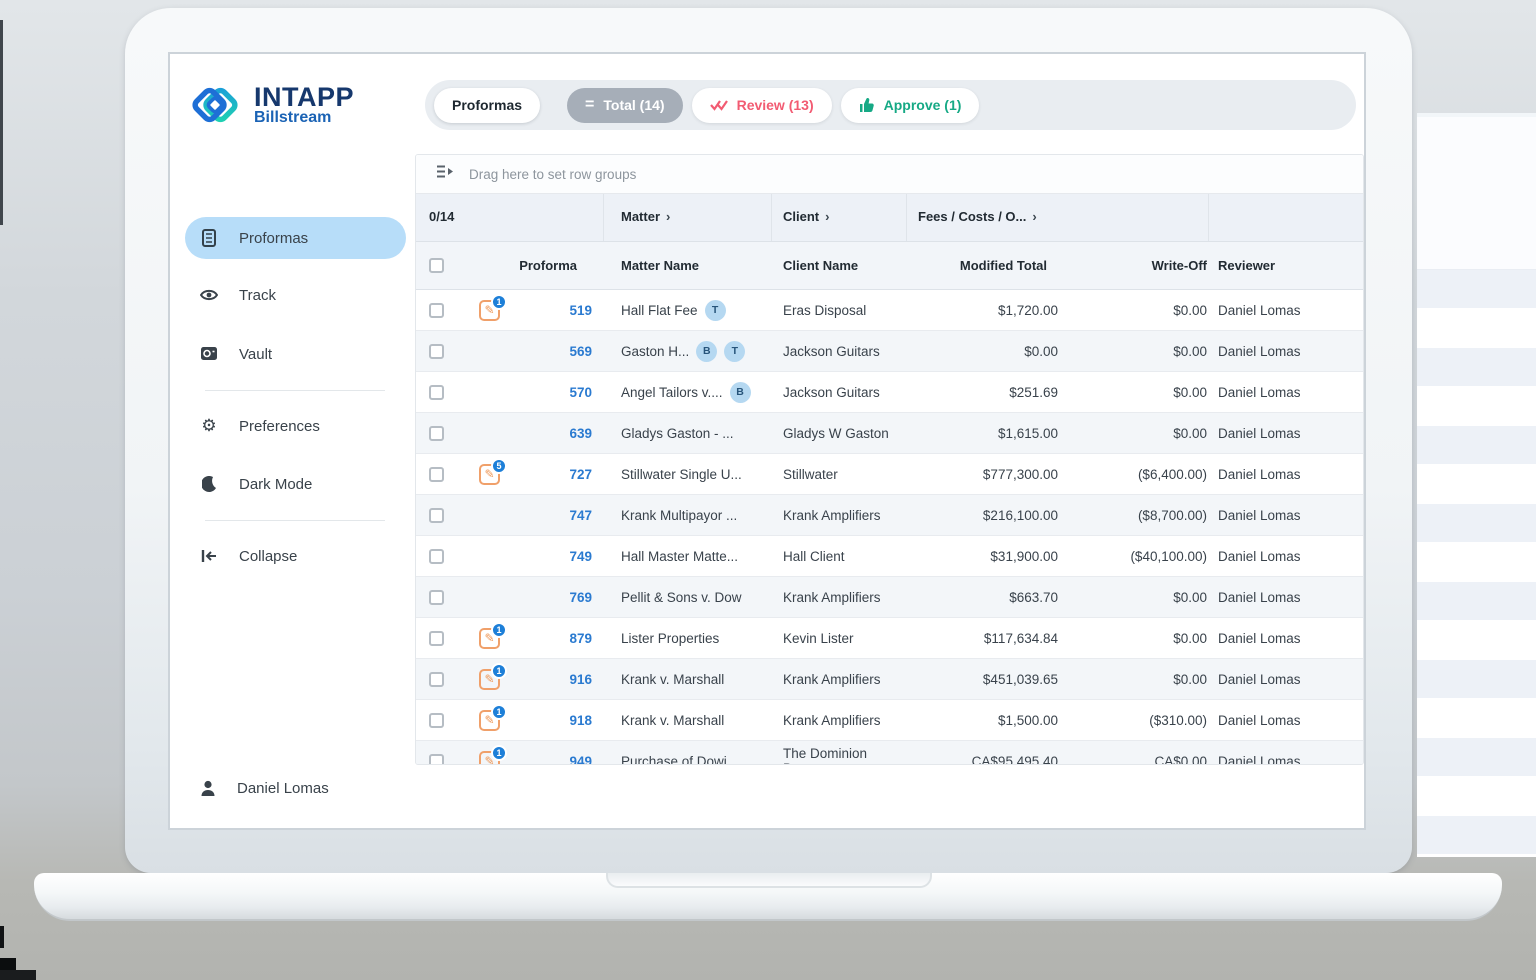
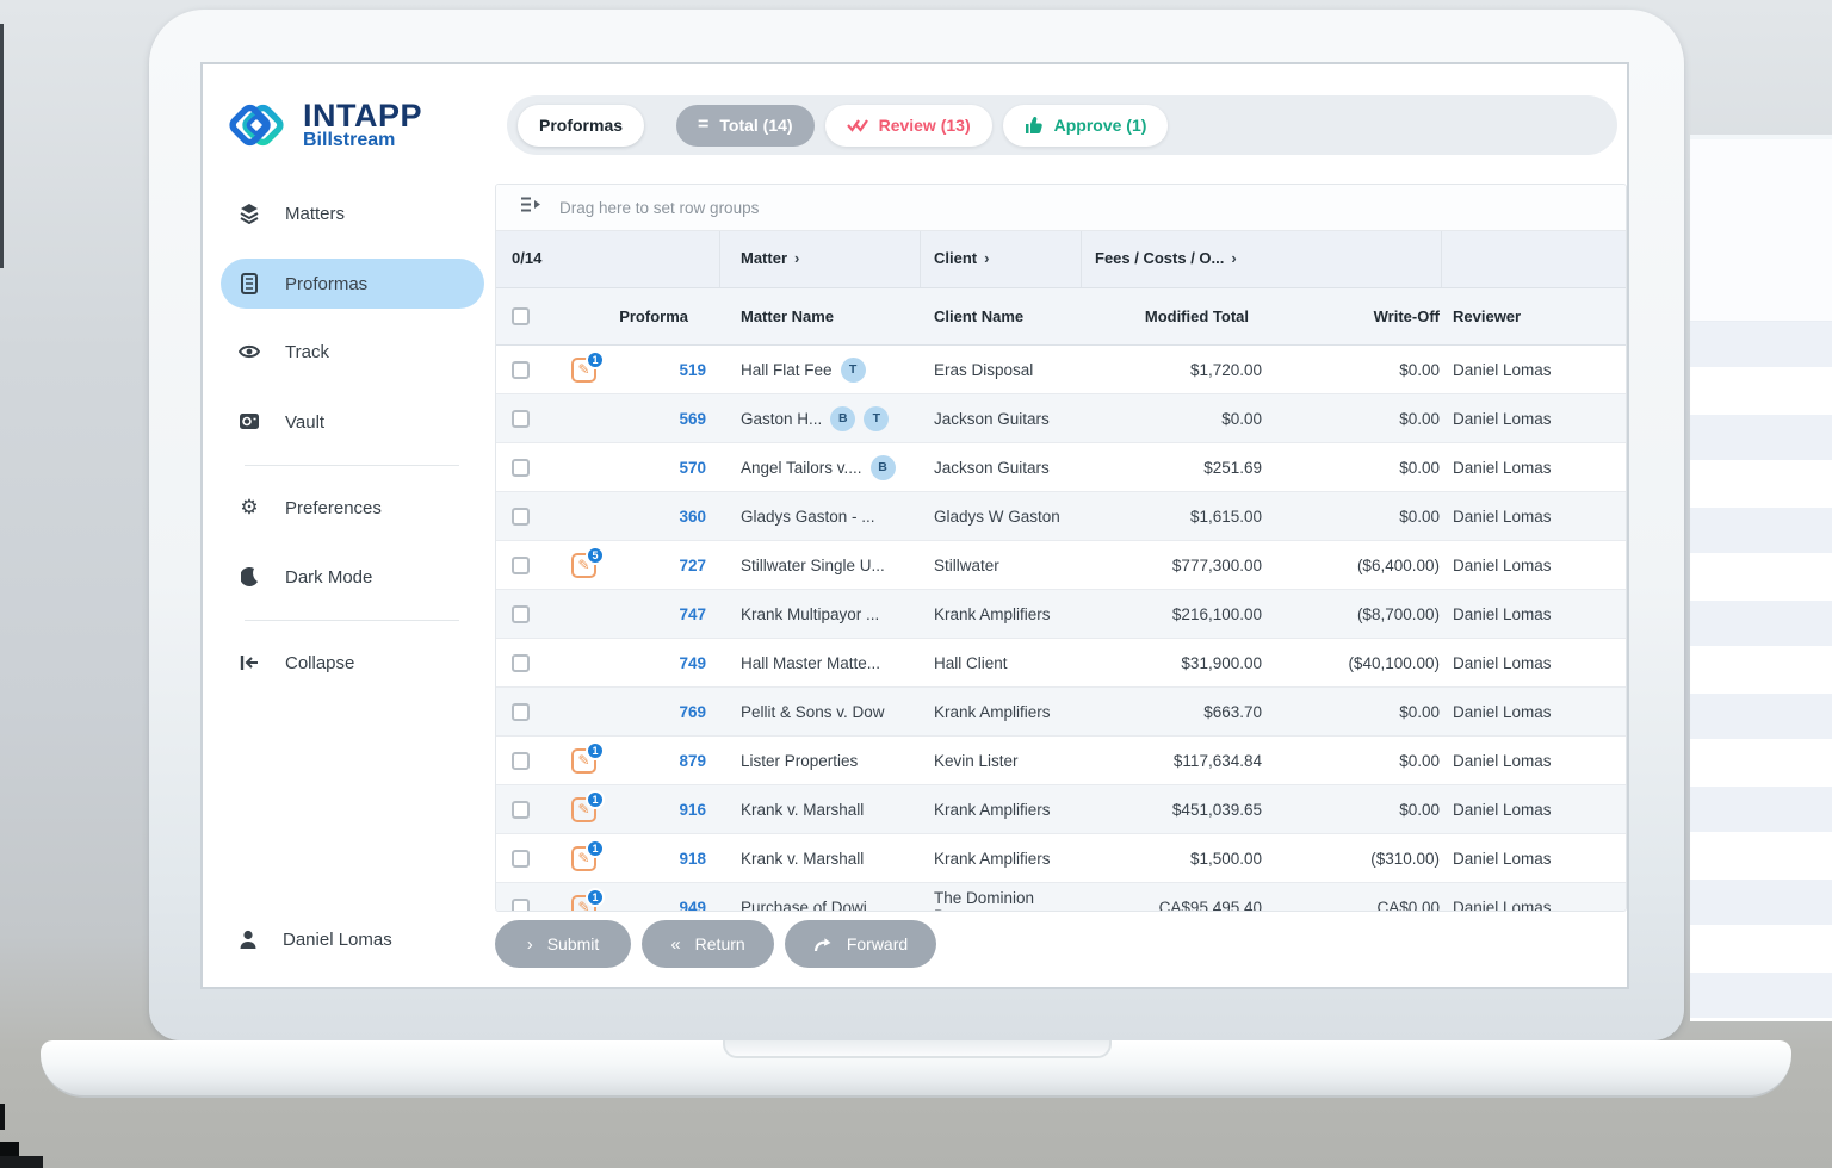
  INTAPP
  Billstream
+ Matters
  Proformas
  Track
  Vault
  ⚙
  Preferences
  Dark Mode
  Collapse
  Daniel Lomas
  Proformas
  =
  Total (14)
  Review (13)
  Approve (1)
  Drag here to set row groups
  0/14
  Matter ›
  Client ›
  Fees / Costs / O... ›
  Proforma
  Matter Name
  Client Name
  Modified Total
  Write-Off
  Reviewer
  ✎
  1
  519
  Hall Flat Fee
  T
  Eras Disposal
  $1,720.00
  $0.00
  Daniel Lomas
  569
  Gaston H...
  B
  T
  Jackson Guitars
  $0.00
  $0.00
  Daniel Lomas
  570
  Angel Tailors v....
  B
  Jackson Guitars
  $251.69
  $0.00
  Daniel Lomas
- 639
+ 360
  Gladys Gaston - ...
  Gladys W Gaston
  $1,615.00
  $0.00
  Daniel Lomas
  ✎
  5
  727
  Stillwater Single U...
  Stillwater
  $777,300.00
  ($6,400.00)
  Daniel Lomas
  747
  Krank Multipayor ...
  Krank Amplifiers
  $216,100.00
  ($8,700.00)
  Daniel Lomas
  749
  Hall Master Matte...
  Hall Client
  $31,900.00
  ($40,100.00)
  Daniel Lomas
  769
  Pellit & Sons v. Dow
  Krank Amplifiers
  $663.70
  $0.00
  Daniel Lomas
  ✎
  1
  879
  Lister Properties
  Kevin Lister
  $117,634.84
  $0.00
  Daniel Lomas
  ✎
  1
  916
  Krank v. Marshall
  Krank Amplifiers
  $451,039.65
  $0.00
  Daniel Lomas
  ✎
  1
  918
  Krank v. Marshall
  Krank Amplifiers
  $1,500.00
  ($310.00)
  Daniel Lomas
  ✎
  1
  949
  Purchase of Dowi...
  CA$95,495.40
  CA$0.00
  Daniel Lomas
+ ›
+ Submit
+ «
+ Return
+ Forward
